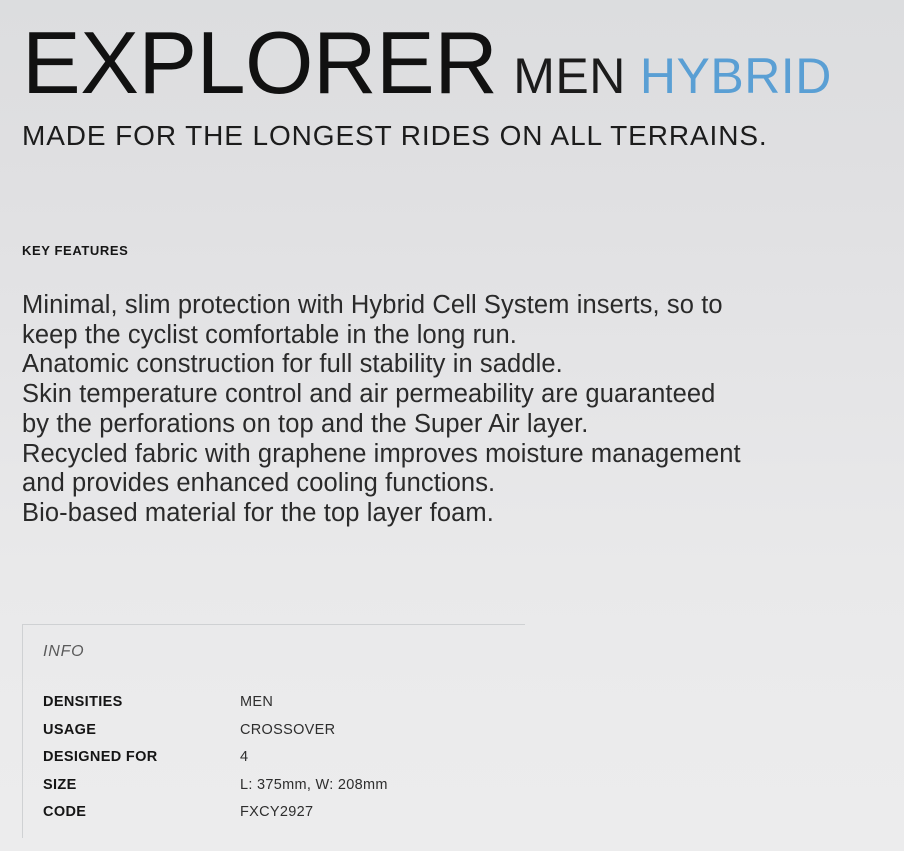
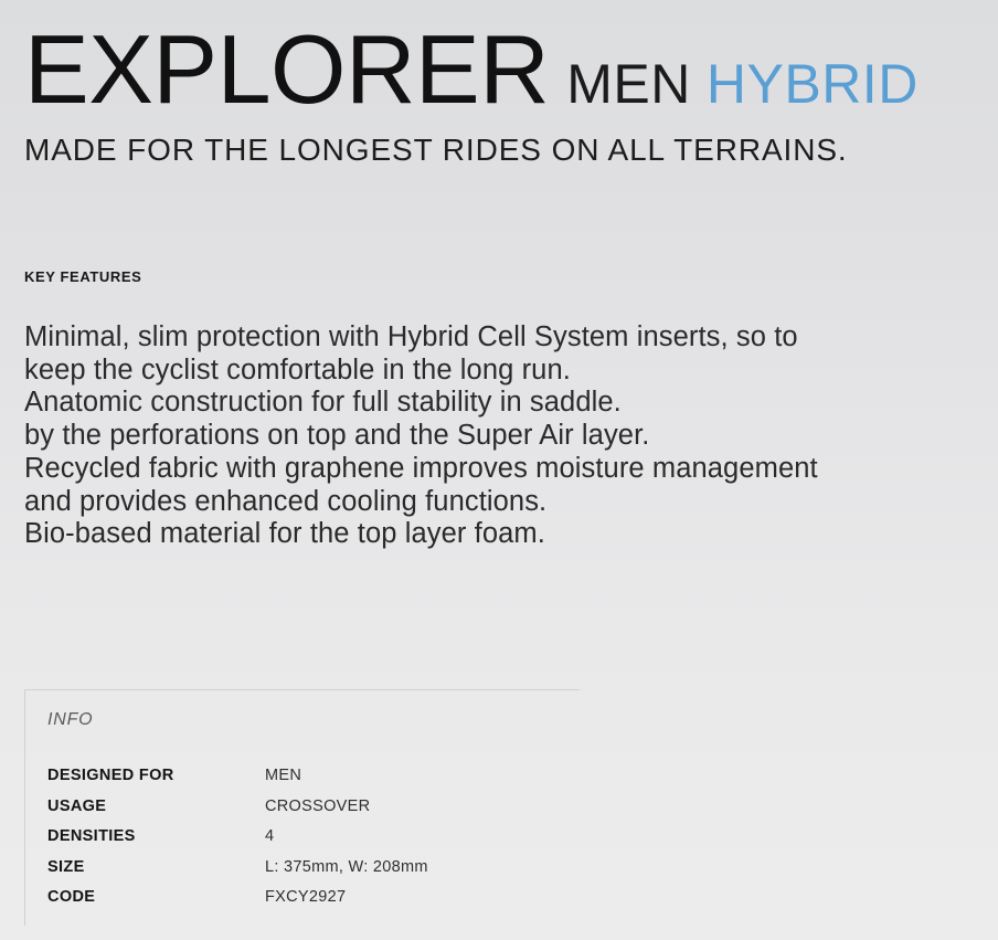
  EXPLORER MEN HYBRID
  MADE FOR THE LONGEST RIDES ON ALL TERRAINS.
  KEY FEATURES
  Minimal, slim protection with Hybrid Cell System inserts, so to
  keep the cyclist comfortable in the long run.
  Anatomic construction for full stability in saddle.
- Skin temperature control and air permeability are guaranteed
  by the perforations on top and the Super Air layer.
  Recycled fabric with graphene improves moisture management
  and provides enhanced cooling functions.
  Bio-based material for the top layer foam.
  INFO
- DENSITIES	MEN
+ DESIGNED FOR	MEN
  USAGE	CROSSOVER
- DESIGNED FOR	4
+ DENSITIES	4
  SIZE	L: 375mm, W: 208mm
  CODE	FXCY2927
